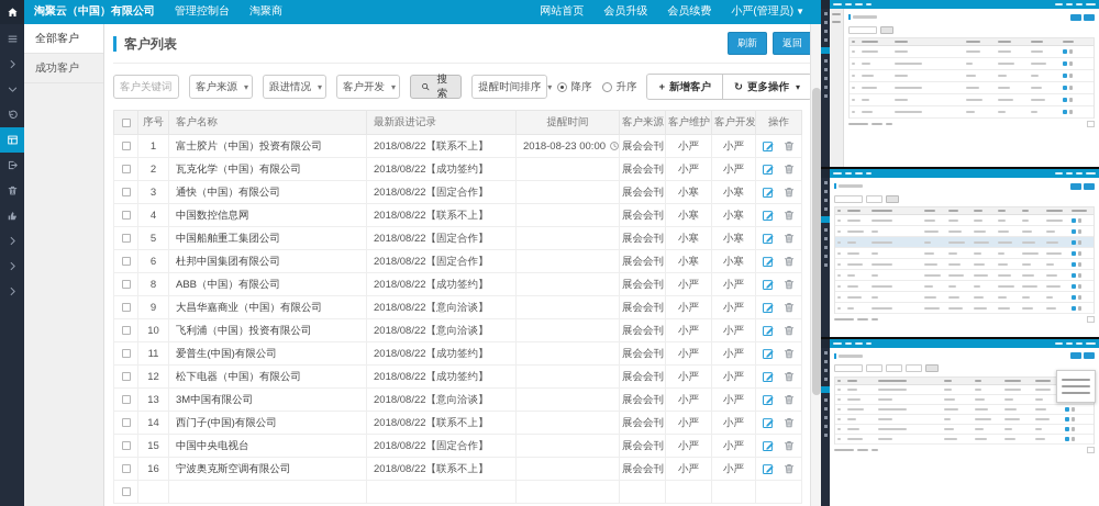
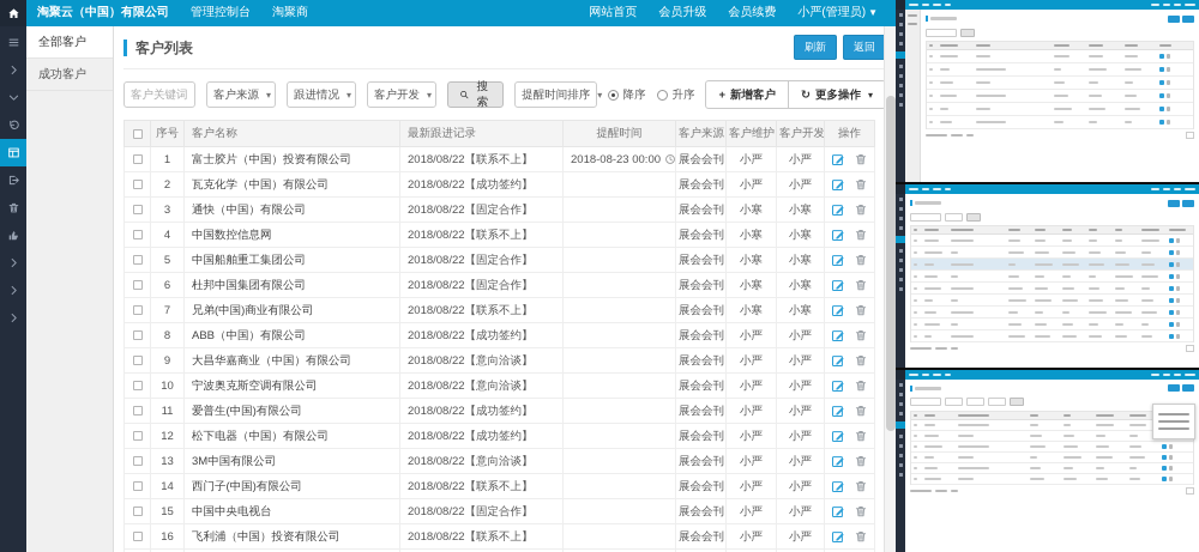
  淘聚云（中国）有限公司
  管理控制台
  淘聚商
  网站首页
  会员升级
  会员续费
  小严(管理员) ▼
  全部客户
  成功客户
  客户列表
  刷新
  返回
  客户关键词
  客户来源
  ▾
  跟进情况
  ▾
  客户开发
  ▾
  搜索
  提醒时间排序
  ▾
  降序
  升序
  +
  新增客户
  ↻
  更多操作
  ▾
  	序号	客户名称	最新跟进记录	提醒时间	客户来源	客户维护	客户开发	操作
  	1	富士胶片（中国）投资有限公司	2018/08/22【联系不上】	2018-08-23 00:00	展会会刊	小严	小严
  	2	瓦克化学（中国）有限公司	2018/08/22【成功签约】		展会会刊	小严	小严
  	3	通快（中国）有限公司	2018/08/22【固定合作】		展会会刊	小寒	小寒
  	4	中国数控信息网	2018/08/22【联系不上】		展会会刊	小寒	小寒
  	5	中国船舶重工集团公司	2018/08/22【固定合作】		展会会刊	小寒	小寒
  	6	杜邦中国集团有限公司	2018/08/22【固定合作】		展会会刊	小寒	小寒
+ 	7	兄弟(中国)商业有限公司	2018/08/22【联系不上】		展会会刊	小寒	小寒
  	8	ABB（中国）有限公司	2018/08/22【成功签约】		展会会刊	小严	小严
  	9	大昌华嘉商业（中国）有限公司	2018/08/22【意向洽谈】		展会会刊	小严	小严
- 	10	飞利浦（中国）投资有限公司	2018/08/22【意向洽谈】		展会会刊	小严	小严
+ 	10	宁波奥克斯空调有限公司	2018/08/22【意向洽谈】		展会会刊	小严	小严
  	11	爱普生(中国)有限公司	2018/08/22【成功签约】		展会会刊	小严	小严
  	12	松下电器（中国）有限公司	2018/08/22【成功签约】		展会会刊	小严	小严
  	13	3M中国有限公司	2018/08/22【意向洽谈】		展会会刊	小严	小严
  	14	西门子(中国)有限公司	2018/08/22【联系不上】		展会会刊	小严	小严
  	15	中国中央电视台	2018/08/22【固定合作】		展会会刊	小严	小严
- 	16	宁波奥克斯空调有限公司	2018/08/22【联系不上】		展会会刊	小严	小严
+ 	16	飞利浦（中国）投资有限公司	2018/08/22【联系不上】		展会会刊	小严	小严
